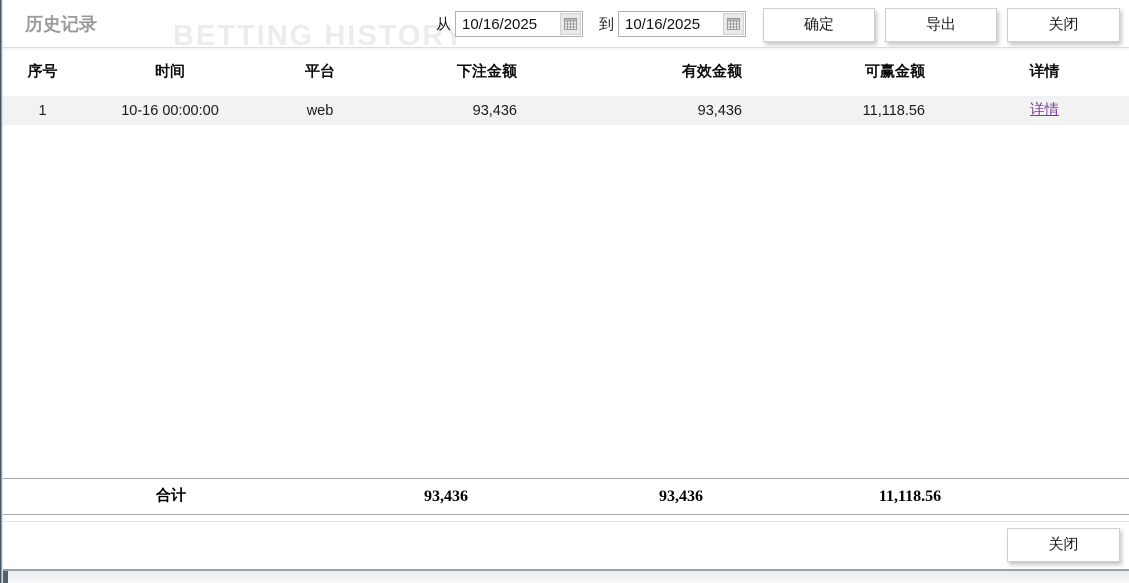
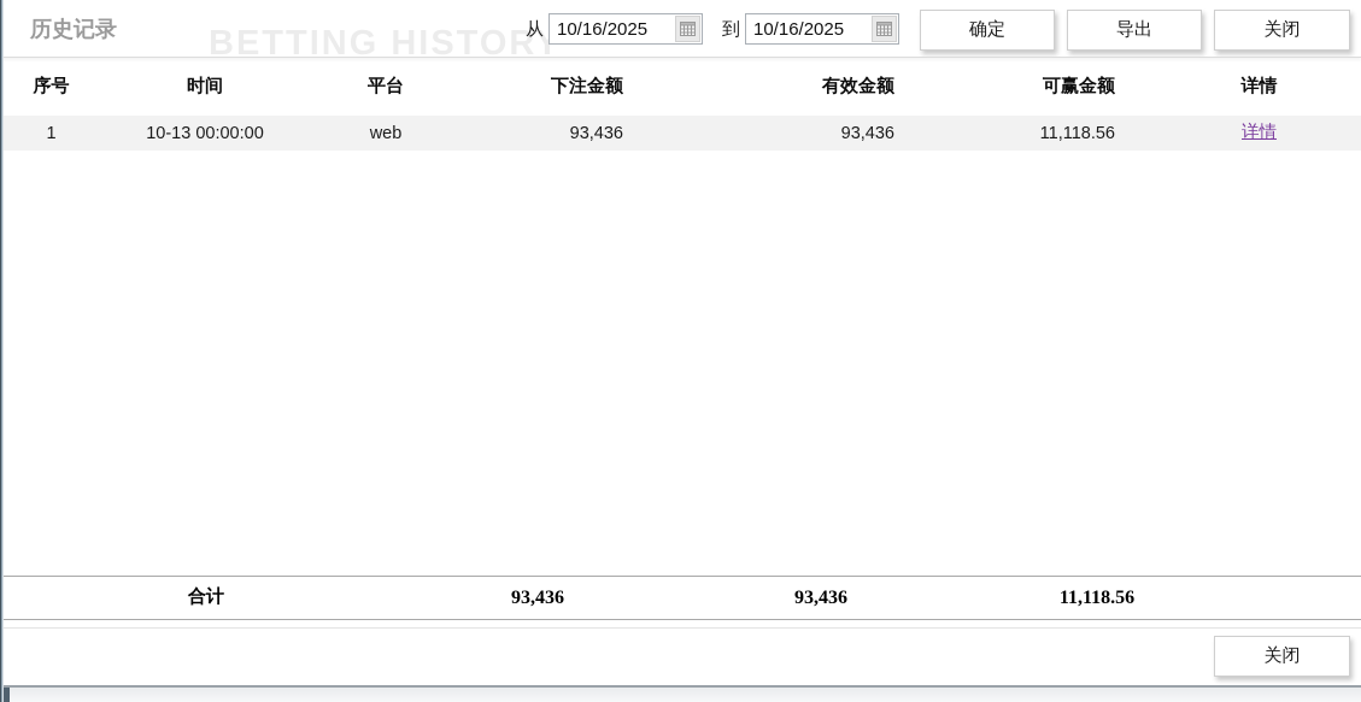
  BETTING HISTOR
  历史记录
  从
  10/16/2025
  到
  10/16/2025
  确定
  导出
  关闭
  序号	时间	平台	下注金额	有效金额	可赢金额	详情
- 1	10-16 00:00:00	web	93,436	93,436	11,118.56	详情
+ 1	10-13 00:00:00	web	93,436	93,436	11,118.56	详情
  合计
  93,436
  93,436
  11,118.56
  关闭
